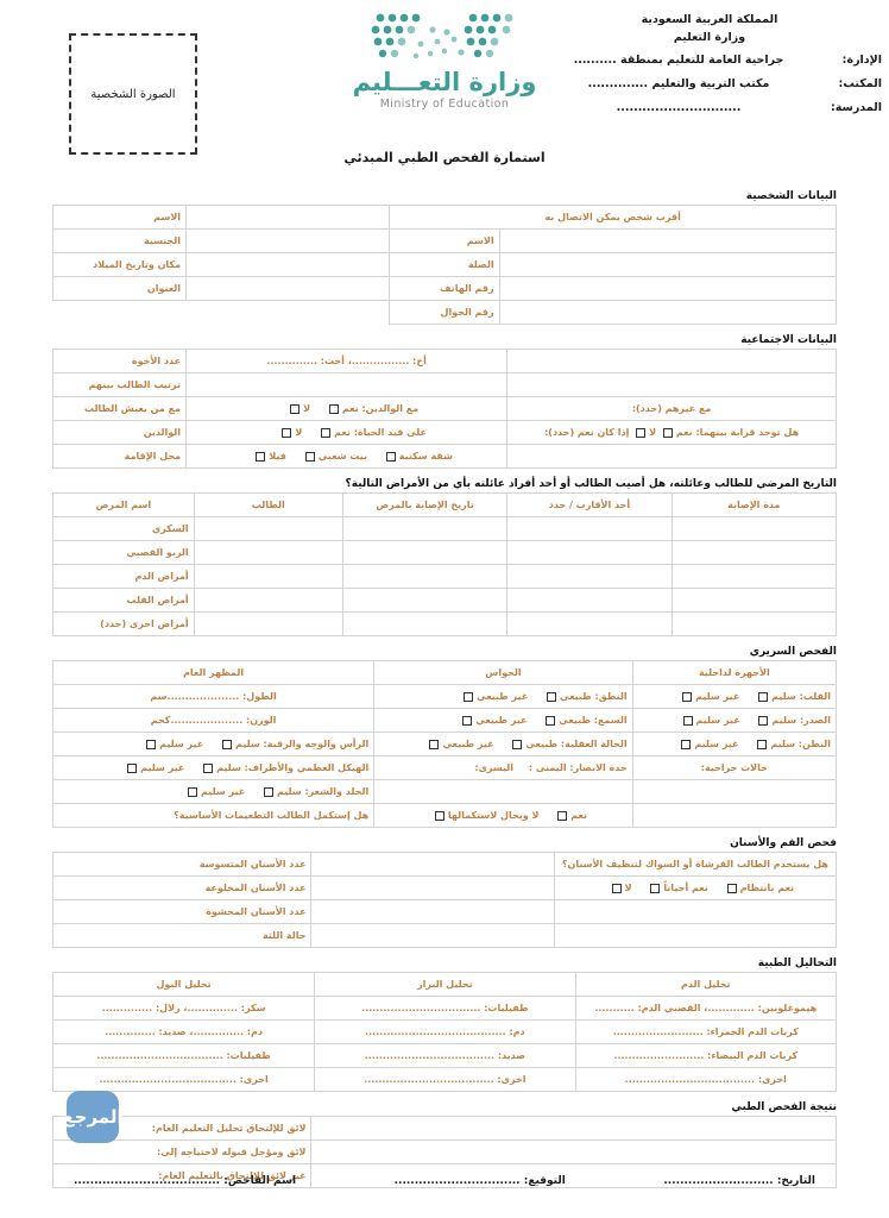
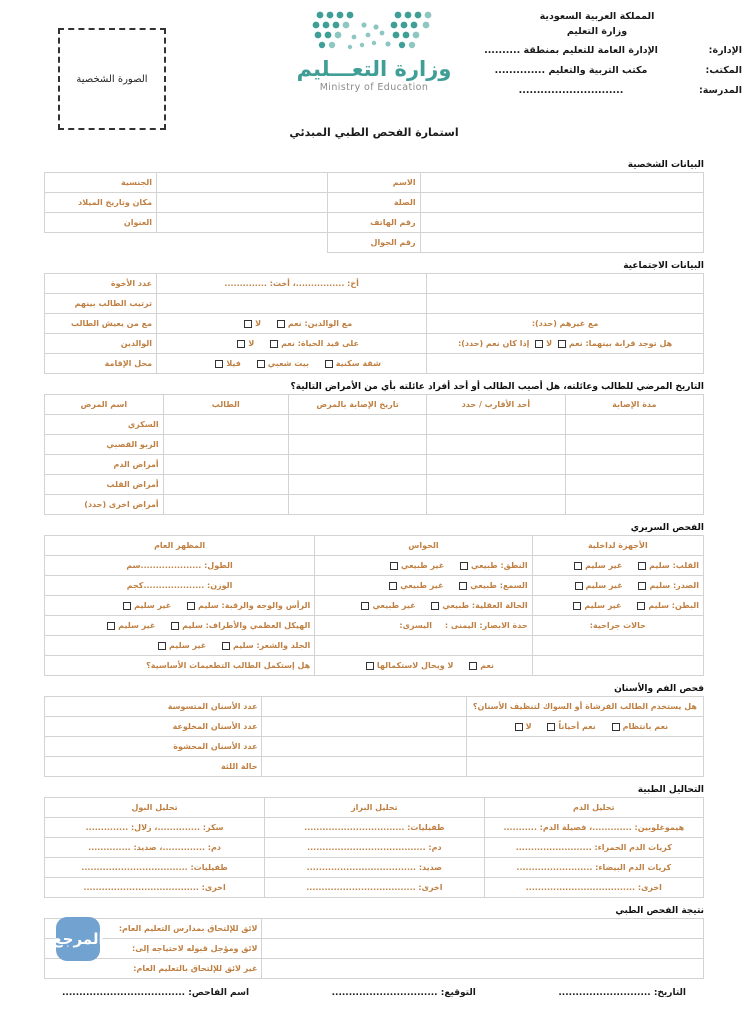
  الصورة الشخصية
  وزارة التعـــليم
  Ministry of Education
  المملكة العربية السعودية
  وزارة التعليم
  الإدارة:
- جراحية العامة للتعليم بمنطقة ..........
+ الإدارة العامة للتعليم بمنطقة ..........
  المكتب:
  مكتب التربية والتعليم ..............
  المدرسة:
  .............................
  استمارة الفحص الطبي المبدئي
  البيانات الشخصية
- أقرب شخص يمكن الاتصال به		الاسم
  	الاسم		الجنسية
  	الصلة		مكان وتاريخ الميلاد
  	رقم الهاتف		العنوان
  	رقم الجوال
  البيانات الاجتماعية
  	أخ: ................، أخت: ..............	عدد الأخوة
  		ترتيب الطالب بينهم
  مع غيرهم (حدد):	مع الوالدين: نعم لا	مع من يعيش الطالب
  هل توجد قرابة بينهما: نعم لا إذا كان نعم (حدد):	على قيد الحياة: نعم لا	الوالدين
  	شقة سكنية بيت شعبي فيلا	محل الإقامة
  التاريخ المرضي للطالب وعائلته، هل أصيب الطالب أو أحد أفراد عائلته بأي من الأمراض التالية؟
  مدة الإصابة	أحد الأقارب / حدد	تاريخ الإصابة بالمرض	الطالب	اسم المرض
  				السكري
  				الربو القصبي
  				أمراض الدم
  				أمراض القلب
  				أمراض اخرى (حدد)
  الفحص السريري
  الأجهزة لداخلية	الحواس	المظهر العام
  القلب: سليم غير سليم	النطق: طبيعي غير طبيعي	الطول: ....................سم
  الصدر: سليم غير سليم	السمع: طبيعي غير طبيعي	الوزن: ....................كجم
  البطن: سليم غير سليم	الحالة العقلية: طبيعي غير طبيعي	الرأس والوجه والرقبة: سليم غير سليم
  حالات جراحية:	حدة الابصار: اليمنى : اليسرى:	الهيكل العظمي والأطراف: سليم غير سليم
  		الجلد والشعر: سليم غير سليم
  	نعم لا ويحال لاستكمالها	هل إستكمل الطالب التطعيمات الأساسية؟
  فحص الفم والأسنان
  هل يستخدم الطالب الفرشاة أو السواك لتنظيف الأسنان؟		عدد الأسنان المتسوسة
  نعم بانتظام نعم أحياناً لا		عدد الأسنان المخلوعة
  		عدد الأسنان المحشوة
  		حالة اللثة
  التحاليل الطبية
  تحليل الدم	تحليل البراز	تحليل البول
- هيموغلوبين: .............، القصبي الدم: ...........	طفيليات: .................................	سكر: ..............، زلال: ..............
+ هيموغلوبين: .............، فصيلة الدم: ...........	طفيليات: .................................	سكر: ..............، زلال: ..............
  كريات الدم الحمراء: .........................	دم: .......................................	دم: ..............، صديد: ..............
  كريات الدم البيضاء: .........................	صديد: ....................................	طفيليات: ...................................
  اخرى: ....................................	اخرى: ....................................	اخرى: ......................................
  نتيجة الفحص الطبي
- 	لائق للإلتحاق تحليل التعليم العام:
+ 	لائق للإلتحاق بمدارس التعليم العام:
  	لائق ومؤجل قبوله لاحتياجه إلى:
  	غير لائق للإلتحاق بالتعليم العام:
  المرجع
  التاريخ: ...........................
  التوقيع: ...............................
  اسم الفاحص: ....................................
